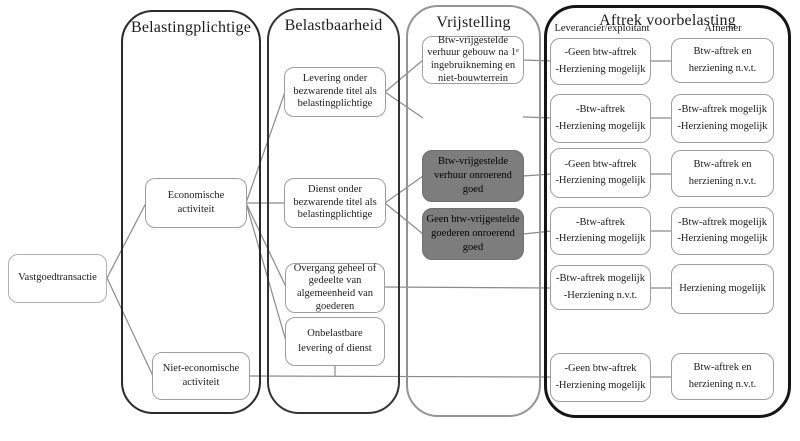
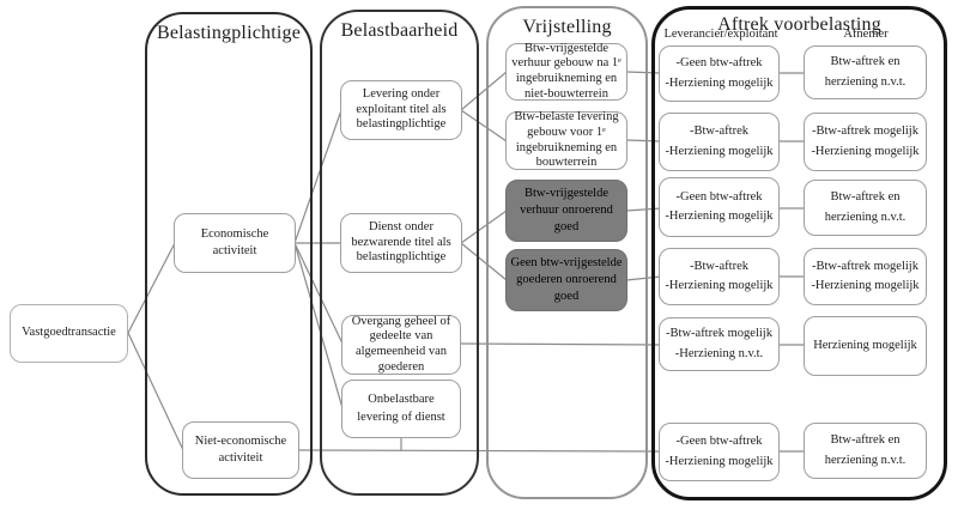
  Belastingplichtige
  Belastbaarheid
  Vrijstelling
  Aftrek voorbelasting
  Leverancier/exploitant
  Afnemer
  Vastgoedtransactie
  Economische activiteit
  Niet-economische activiteit
- Levering onder bezwarende titel als belastingplichtige
+ Levering onder exploitant titel als belastingplichtige
  Dienst onder bezwarende titel als belastingplichtige
  Overgang geheel of gedeelte van algemeenheid van goederen
  Onbelastbare levering of dienst
  Btw-vrijgestelde verhuur gebouw na 1ᵉ ingebruikneming en niet-bouwterrein
+ Btw-belaste levering gebouw voor 1ᵉ ingebruikneming en bouwterrein
  Btw-vrijgestelde verhuur onroerend goed
  Geen btw-vrijgestelde goederen onroerend goed
  -Geen btw-aftrek
  -Herziening mogelijk
  -Btw-aftrek
  -Herziening mogelijk
  -Geen btw-aftrek
  -Herziening mogelijk
  -Btw-aftrek
  -Herziening mogelijk
  -Btw-aftrek mogelijk
  -Herziening n.v.t.
  -Geen btw-aftrek
  -Herziening mogelijk
  Btw-aftrek en herziening n.v.t.
  -Btw-aftrek mogelijk
  -Herziening mogelijk
  Btw-aftrek en herziening n.v.t.
  -Btw-aftrek mogelijk
  -Herziening mogelijk
  Herziening mogelijk
  Btw-aftrek en herziening n.v.t.
